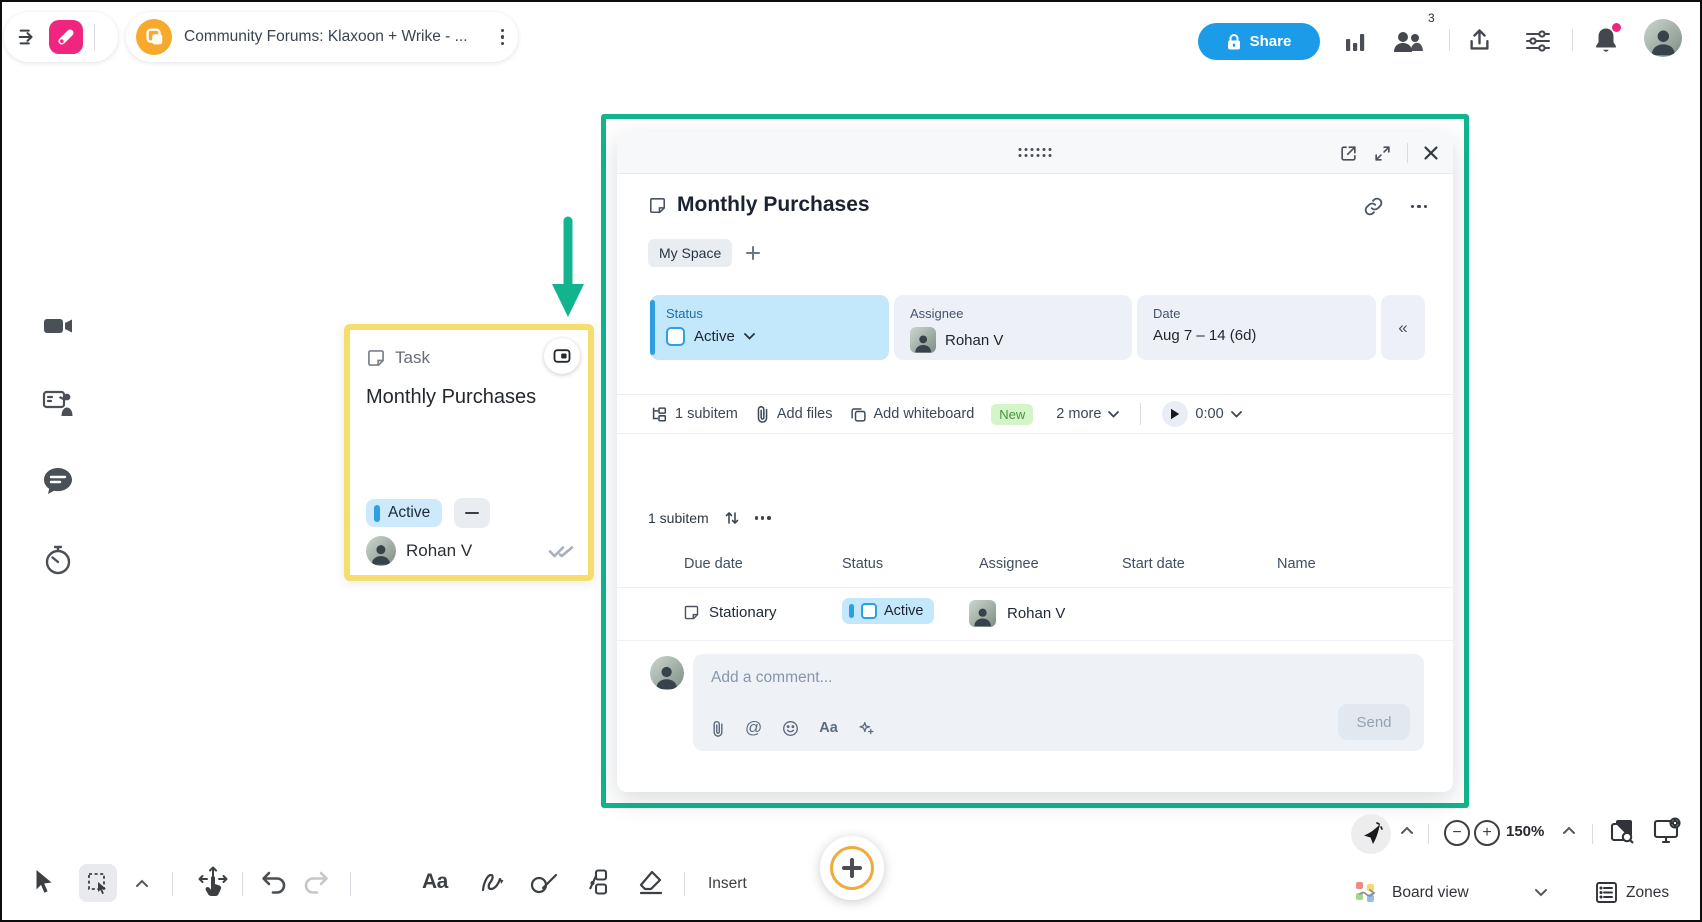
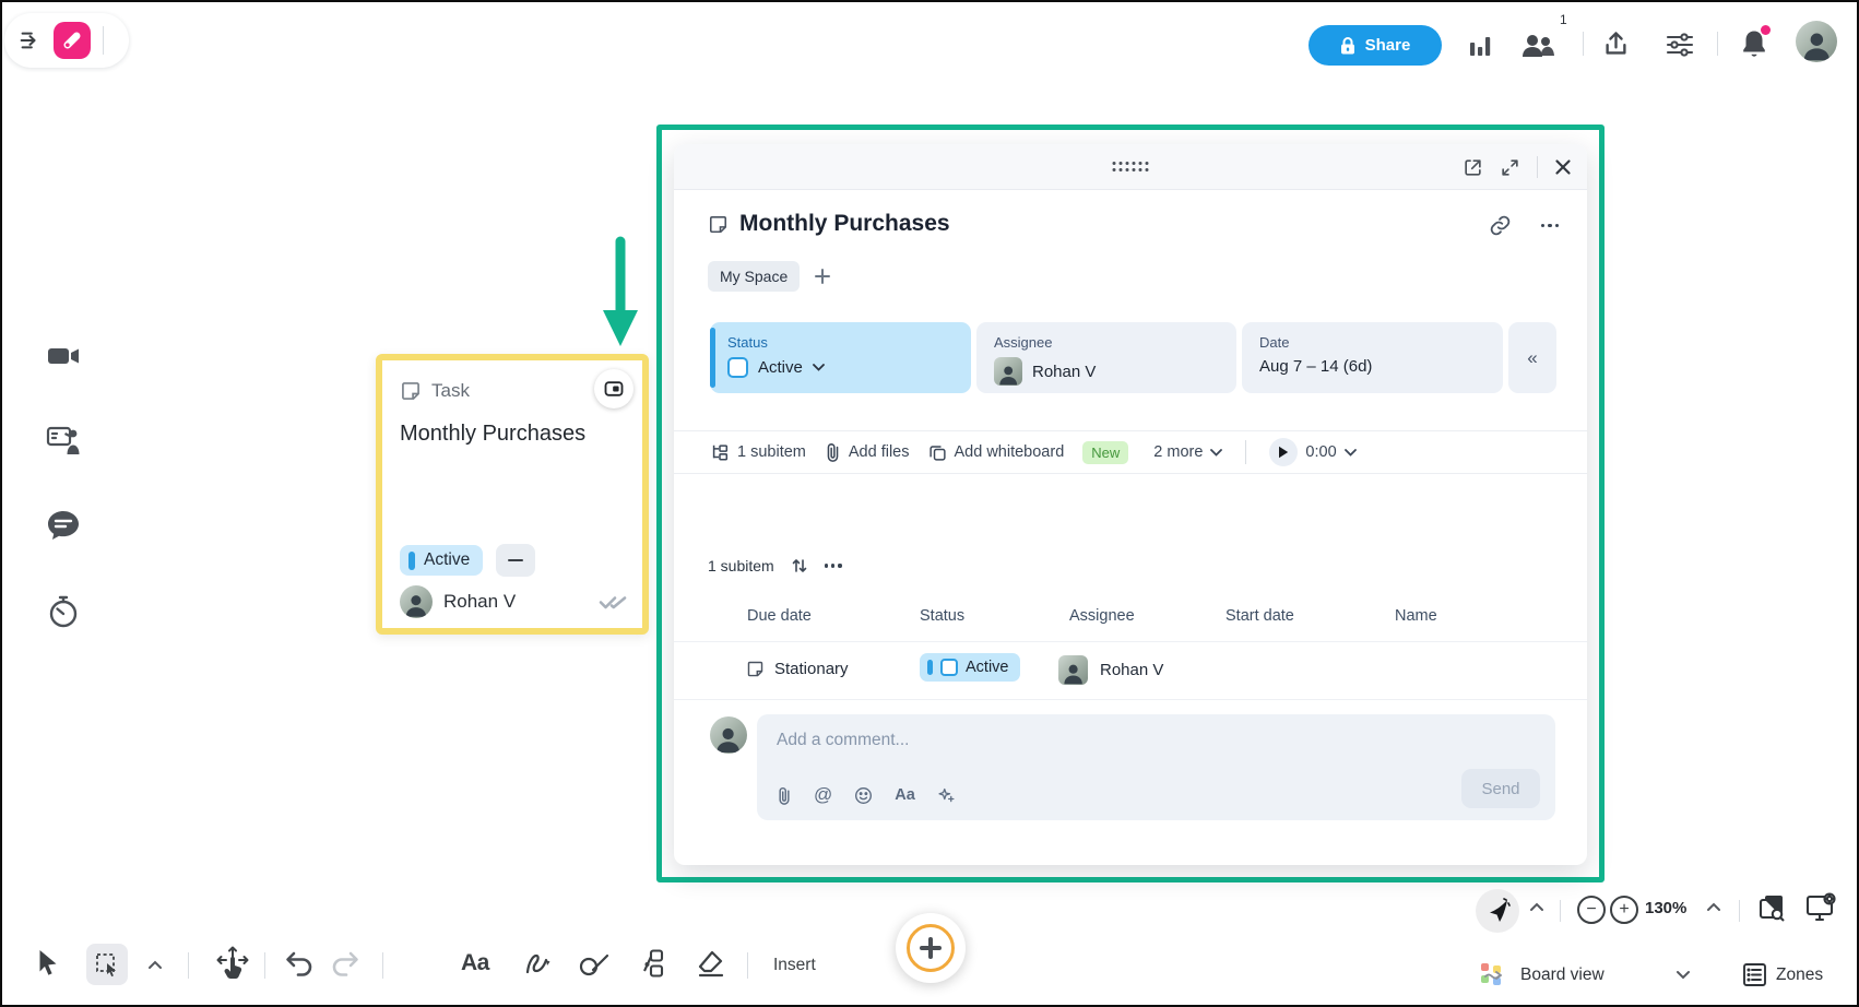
- Community Forums: Klaxoon + Wrike - ...
  Share
- 3
+ 1
  Task
  Monthly Purchases
  Active
  Rohan V
  Monthly Purchases
  My Space
  Status
  Active
  Assignee
  Rohan V
  Date
  Aug 7 – 14 (6d)
  «
  1 subitem
  Add files
  Add whiteboard
  New
  2 more
  0:00
  1 subitem
  Due date
  Status
  Assignee
  Start date
  Name
  Stationary
  Active
  Rohan V
  Add a comment...
  @
  Aa
  Send
  Aa
  Insert
  −
  +
- 150%
+ 130%
  Board view
  Zones
